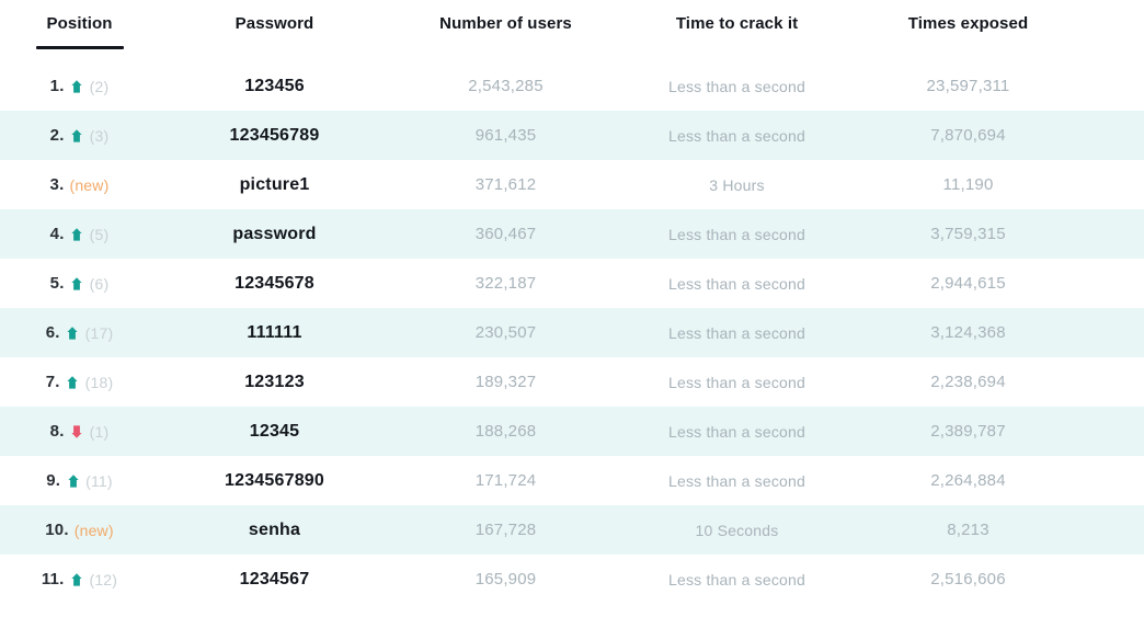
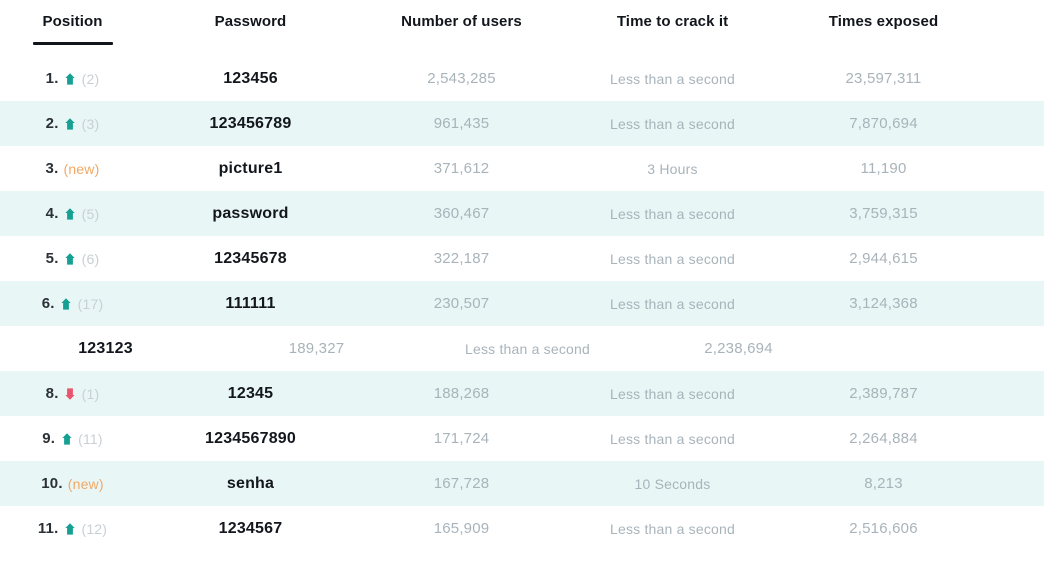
  Position
  Password
  Number of users
  Time to crack it
  Times exposed
  1.
  (2)
  123456
  2,543,285
  Less than a second
  23,597,311
  2.
  (3)
  123456789
  961,435
  Less than a second
  7,870,694
  3.
  (new)
  picture1
  371,612
  3 Hours
  11,190
  4.
  (5)
  password
  360,467
  Less than a second
  3,759,315
  5.
  (6)
  12345678
  322,187
  Less than a second
  2,944,615
  6.
  (17)
  111111
  230,507
  Less than a second
  3,124,368
- 7.
- (18)
  123123
  189,327
  Less than a second
  2,238,694
  8.
  (1)
  12345
  188,268
  Less than a second
  2,389,787
  9.
  (11)
  1234567890
  171,724
  Less than a second
  2,264,884
  10.
  (new)
  senha
  167,728
  10 Seconds
  8,213
  11.
  (12)
  1234567
  165,909
  Less than a second
  2,516,606
